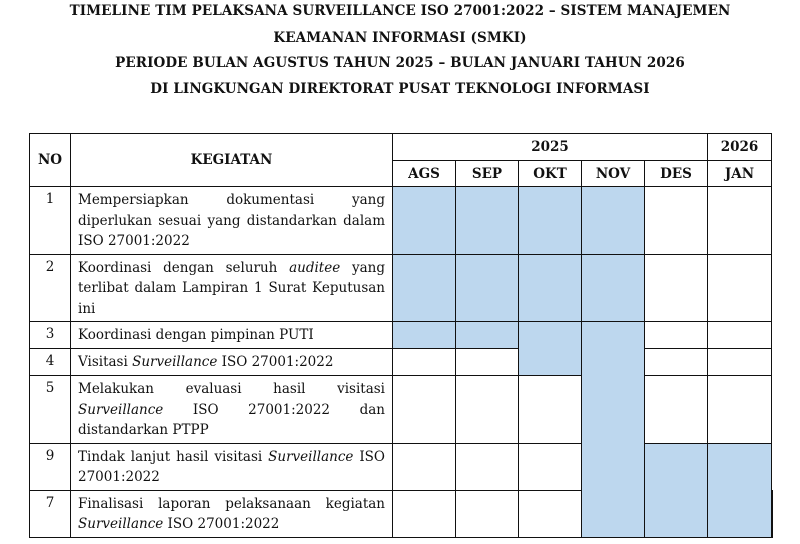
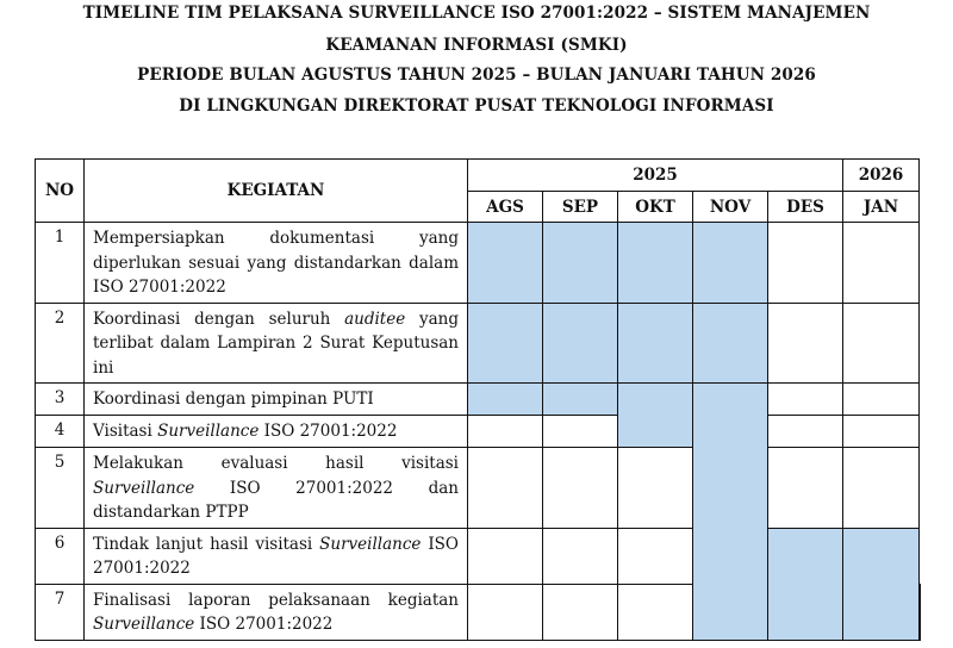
  TIMELINE TIM PELAKSANA SURVEILLANCE ISO 27001:2022 – SISTEM MANAJEMEN
  KEAMANAN INFORMASI (SMKI)
  PERIODE BULAN AGUSTUS TAHUN 2025 – BULAN JANUARI TAHUN 2026
  DI LINGKUNGAN DIREKTORAT PUSAT TEKNOLOGI INFORMASI
  NO	KEGIATAN	2025	2026
  AGS	SEP	OKT	NOV	DES	JAN
  1	Mempersiapkan dokumentasi yang diperlukan sesuai yang distandarkan dalam ISO 27001:2022
- 2	Koordinasi dengan seluruh auditee yang terlibat dalam Lampiran 1 Surat Keputusan ini
+ 2	Koordinasi dengan seluruh auditee yang terlibat dalam Lampiran 2 Surat Keputusan ini
  3	Koordinasi dengan pimpinan PUTI
  4	Visitasi Surveillance ISO 27001:2022
  5	Melakukan evaluasi hasil visitasi Surveillance ISO 27001:2022 dan distandarkan PTPP
- 9	Tindak lanjut hasil visitasi Surveillance ISO 27001:2022
+ 6	Tindak lanjut hasil visitasi Surveillance ISO 27001:2022
  7	Finalisasi laporan pelaksanaan kegiatan Surveillance ISO 27001:2022
